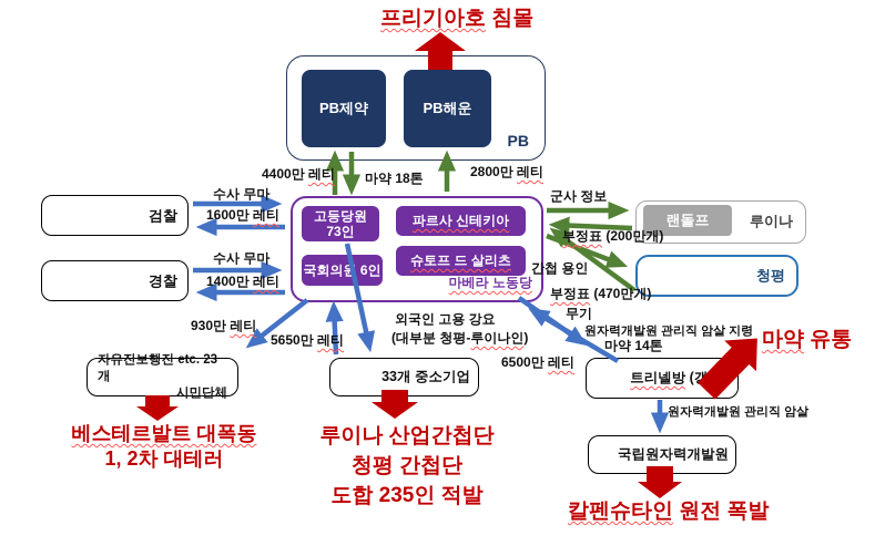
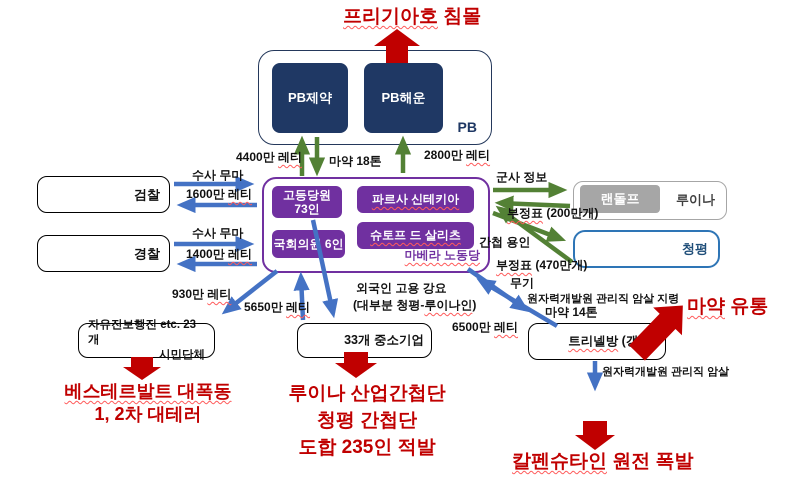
  PB
  PB제약
  PB해운
  마베라 노동당
  고등당원
  73인
  파르사 신테키아
  슈토프 드 살리츠
  국회의원 6인
  검찰
  경찰
  루이나
  랜돌프
  청평
  자유진보행진 etc. 23개
  시민단체
  33개 중소기업
  트리넬방 (갱
- 국립원자력개발원
  4400만 레티
  마약 18톤
  2800만 레티
  수사 무마
  1600만 레티
  수사 무마
  1400만 레티
  930만 레티
  5650만 레티
  군사 정보
  부정표 (200만개)
  간첩 용인
  부정표 (470만개)
  무기
  원자력개발원 관리직 암살 지령
  마약 14톤
  6500만 레티
  외국인 고용 강요
  (대부분 청평-루이나인)
  원자력개발원 관리직 암살
  프리기아호 침몰
  베스테르발트 대폭동
  1, 2차 대테러
  루이나 산업간첩단
  청평 간첩단
  도합 235인 적발
  마약 유통
  칼펜슈타인 원전 폭발
